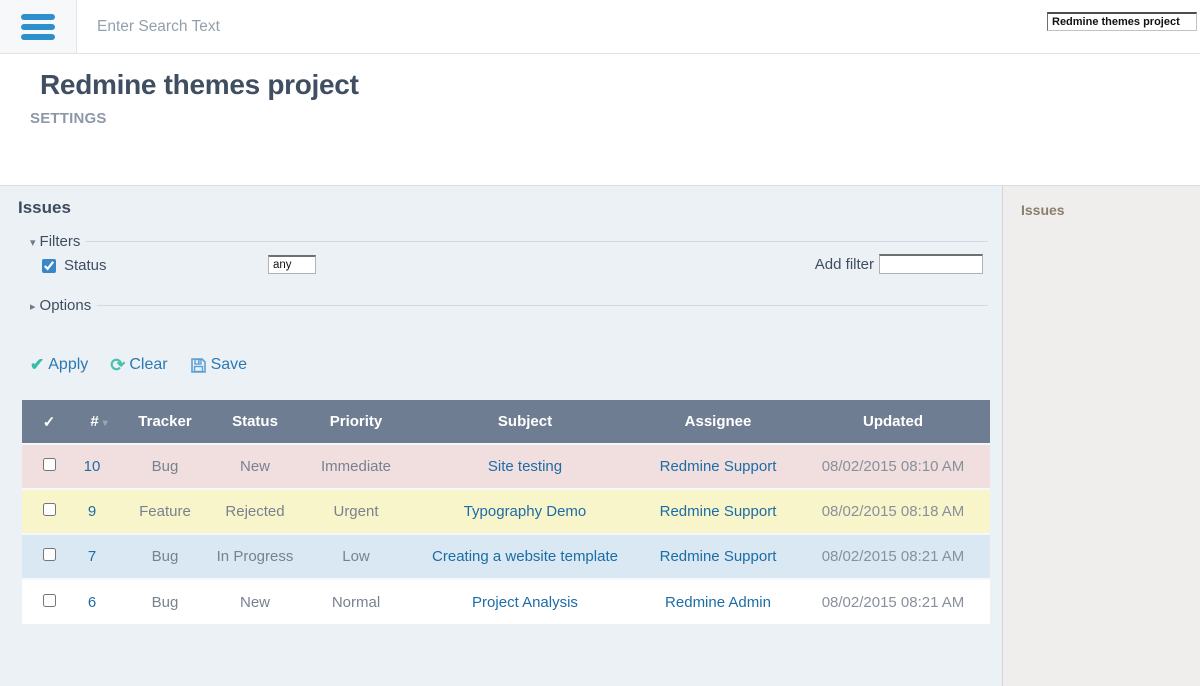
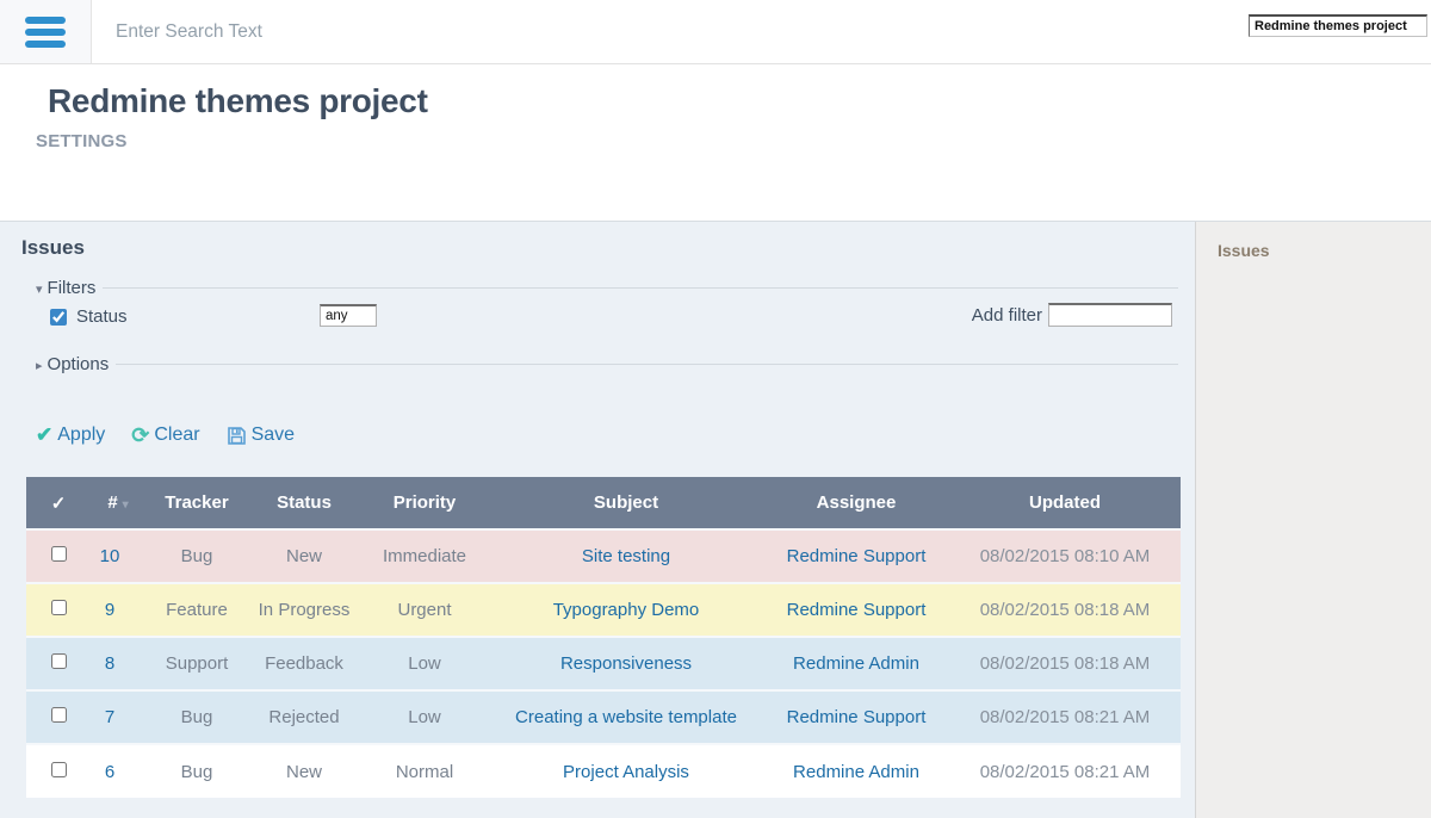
  Enter Search Text
  Redmine themes project
  Redmine themes project
  SETTINGS
  Issues
  ▾ Filters
  Status
  any
  Add filter
  ▸ Options
  ✔
  Apply
  ⟳
  Clear
  Save
  ✓	# ▾	Tracker	Status	Priority	Subject	Assignee	Updated
  	10	Bug	New	Immediate	Site testing	Redmine Support	08/02/2015 08:10 AM
- 	9	Feature	Rejected	Urgent	Typography Demo	Redmine Support	08/02/2015 08:18 AM
+ 	9	Feature	In Progress	Urgent	Typography Demo	Redmine Support	08/02/2015 08:18 AM
+ 	8	Support	Feedback	Low	Responsiveness	Redmine Admin	08/02/2015 08:18 AM
- 	7	Bug	In Progress	Low	Creating a website template	Redmine Support	08/02/2015 08:21 AM
+ 	7	Bug	Rejected	Low	Creating a website template	Redmine Support	08/02/2015 08:21 AM
  	6	Bug	New	Normal	Project Analysis	Redmine Admin	08/02/2015 08:21 AM
  Issues
